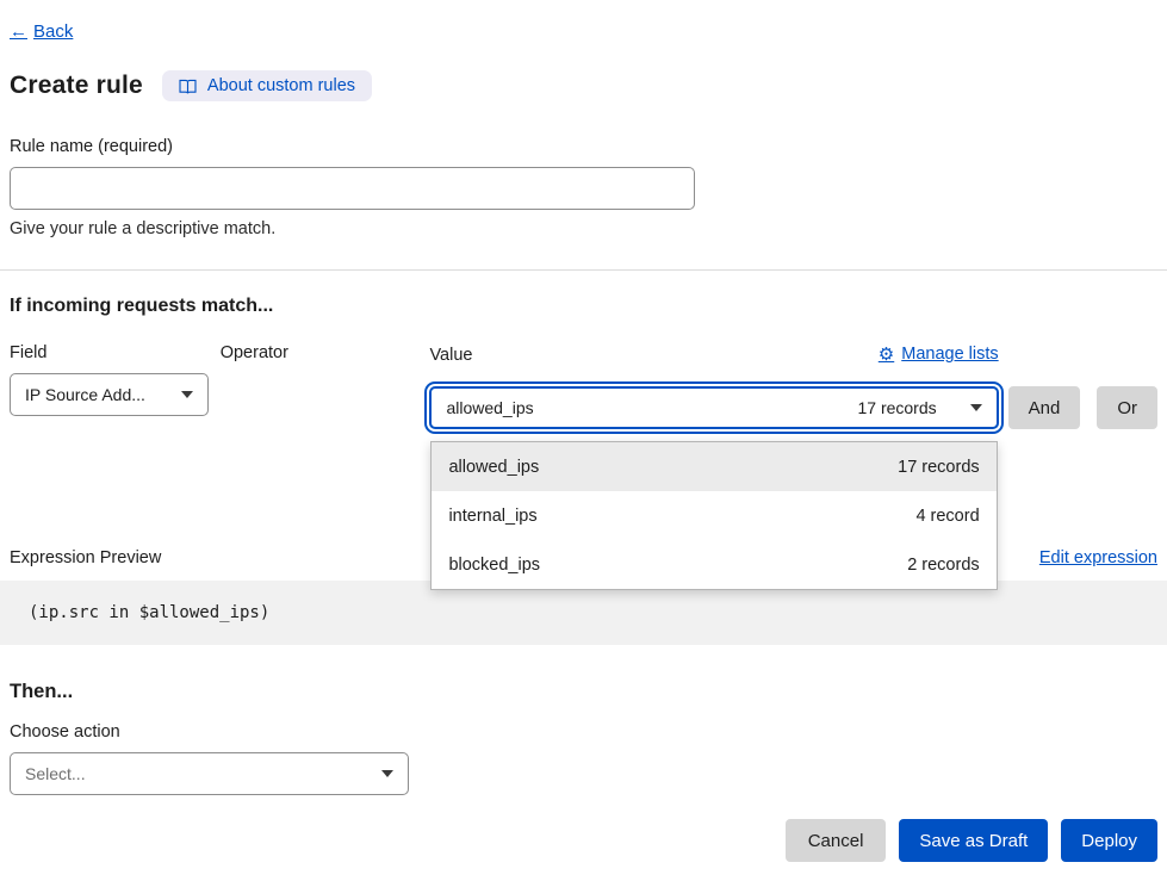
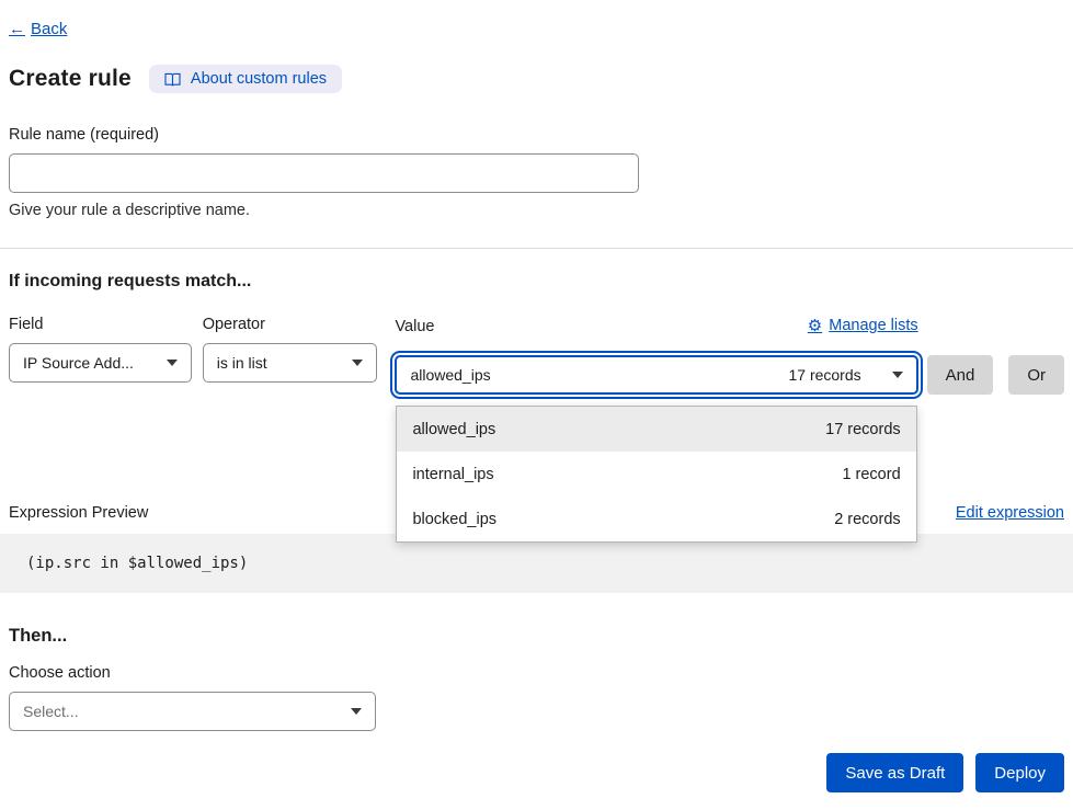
  ←
  Back
  Create rule
  About custom rules
  Rule name (required)
- Give your rule a descriptive match.
+ Give your rule a descriptive name.
  If incoming requests match...
  Field
  IP Source Add...
  Operator
+ is in list
  Value
  ⚙
  Manage lists
  allowed_ips
  17 records
  allowed_ips
  17 records
  internal_ips
- 4 record
+ 1 record
  blocked_ips
  2 records
  And
  Or
  Expression Preview
  Edit expression
  (ip.src in $allowed_ips)
  Then...
  Choose action
  Select...
- Cancel
  Save as Draft
  Deploy
